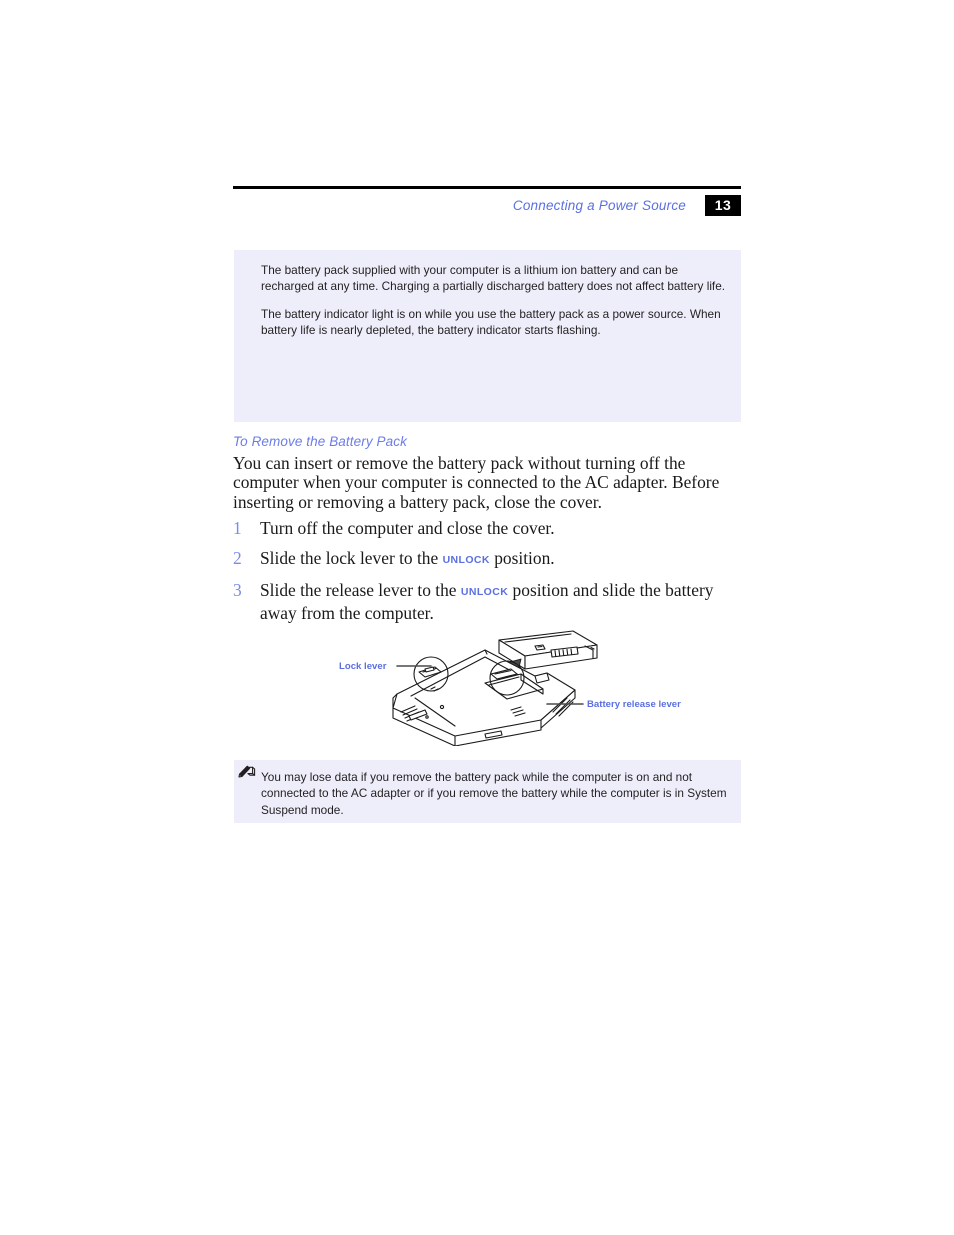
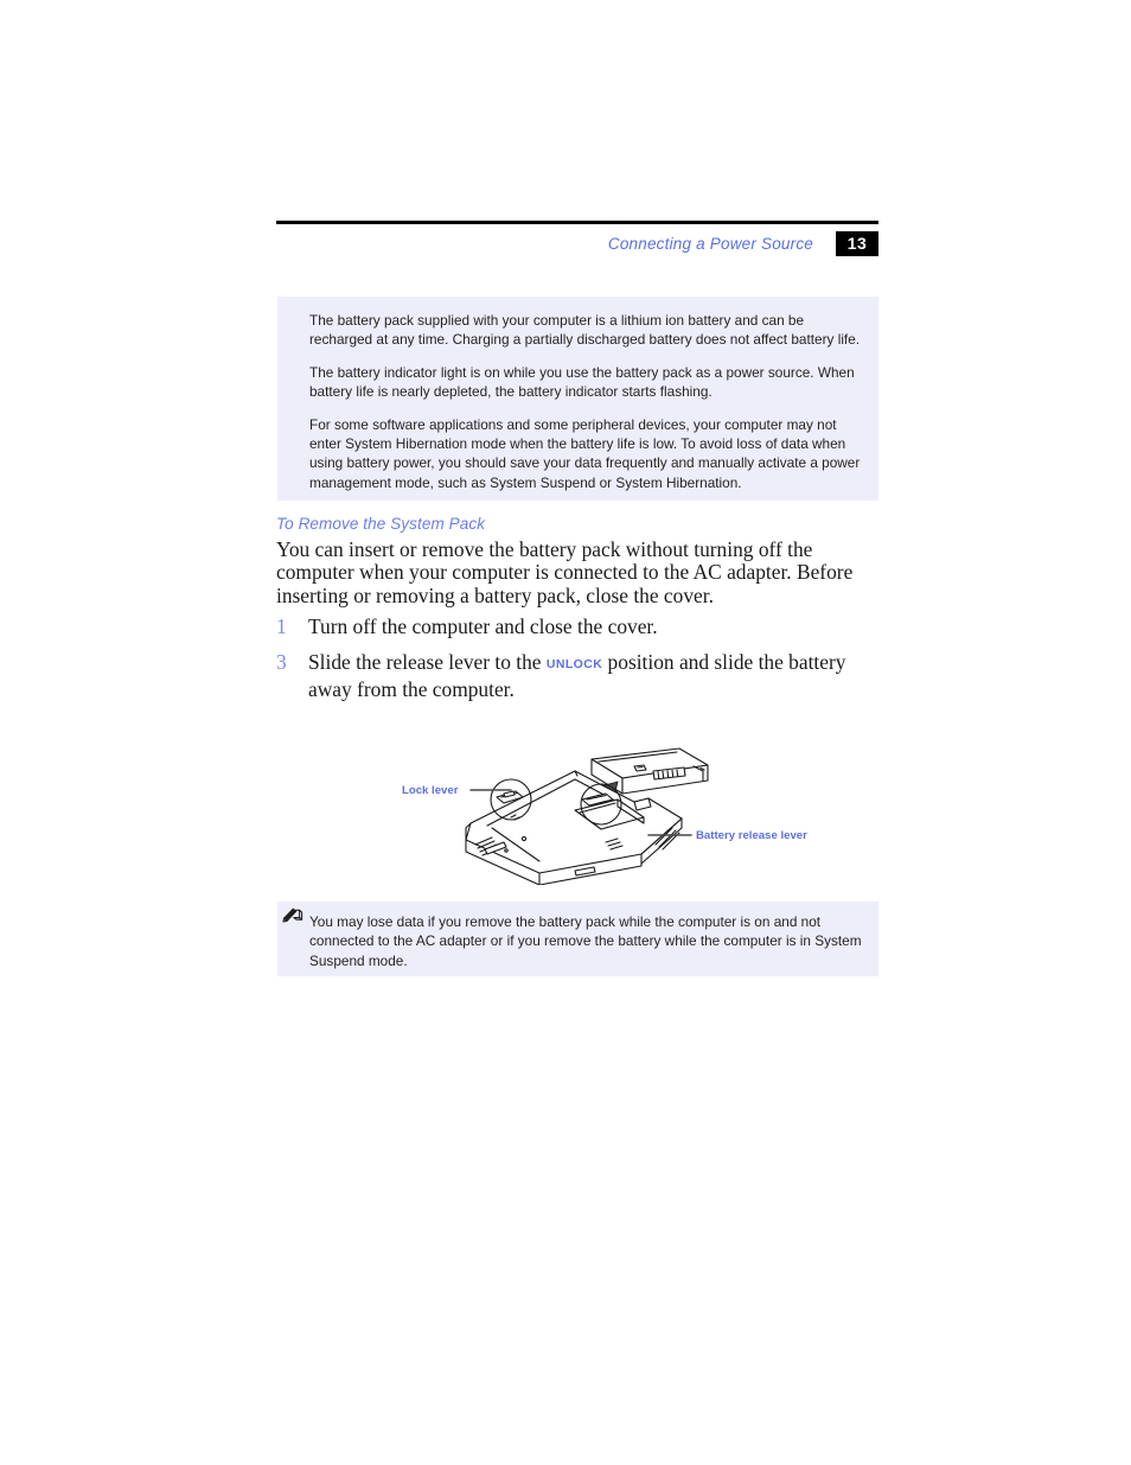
  Connecting a Power Source
  13
  The battery pack supplied with your computer is a lithium ion battery and can be recharged at any time. Charging a partially discharged battery does not affect battery life.
  The battery indicator light is on while you use the battery pack as a power source. When battery life is nearly depleted, the battery indicator starts flashing.
+ For some software applications and some peripheral devices, your computer may not enter System Hibernation mode when the battery life is low. To avoid loss of data when using battery power, you should save your data frequently and manually activate a power management mode, such as System Suspend or System Hibernation.
- To Remove the Battery Pack
+ To Remove the System Pack
  You can insert or remove the battery pack without turning off the computer when your computer is connected to the AC adapter. Before inserting or removing a battery pack, close the cover.
  1
  Turn off the computer and close the cover.
- 2
- Slide the lock lever to the UNLOCK position.
  3
  Slide the release lever to the UNLOCK position and slide the battery away from the computer.
  Lock lever
  Battery release lever
  You may lose data if you remove the battery pack while the computer is on and not connected to the AC adapter or if you remove the battery while the computer is in System Suspend mode.
